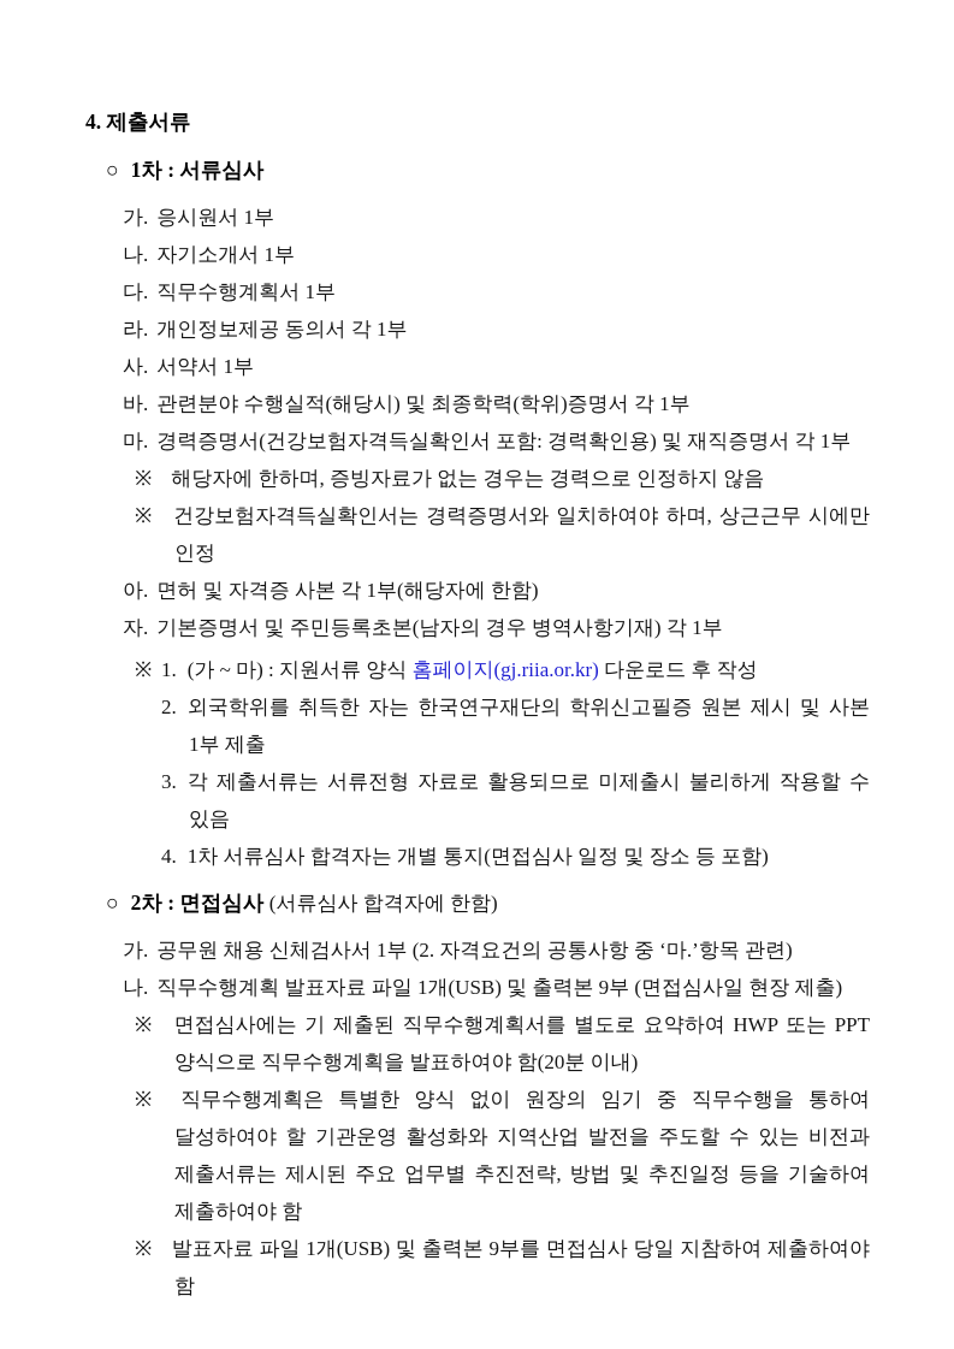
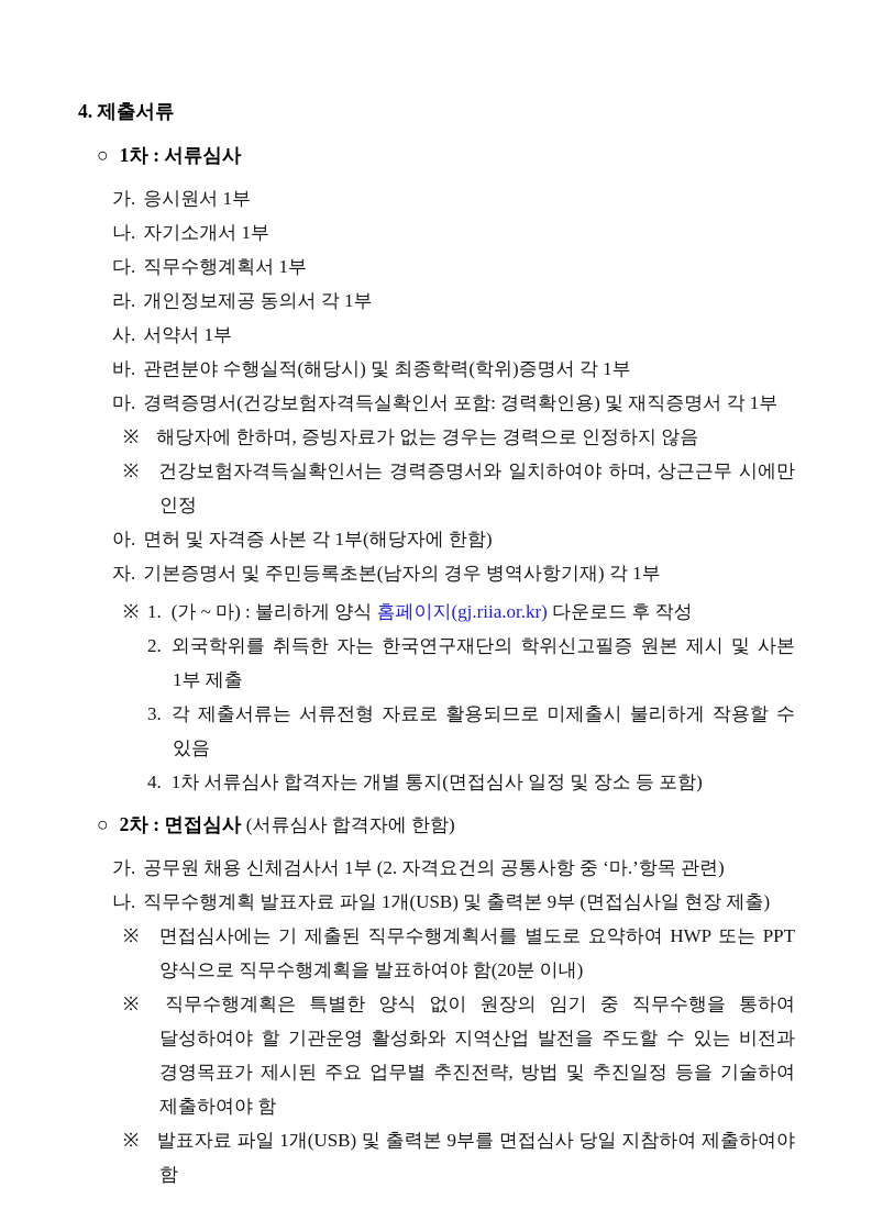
  4. 제출서류
  ○ 1차 : 서류심사
  가. 응시원서 1부
  나. 자기소개서 1부
  다. 직무수행계획서 1부
  라. 개인정보제공 동의서 각 1부
  사. 서약서 1부
  바. 관련분야 수행실적(해당시) 및 최종학력(학위)증명서 각 1부
  마. 경력증명서(건강보험자격득실확인서 포함: 경력확인용) 및 재직증명서 각 1부
  ※ 해당자에 한하며, 증빙자료가 없는 경우는 경력으로 인정하지 않음
  ※ 건강보험자격득실확인서는 경력증명서와 일치하여야 하며, 상근근무 시에만 인정
  아. 면허 및 자격증 사본 각 1부(해당자에 한함)
  자. 기본증명서 및 주민등록초본(남자의 경우 병역사항기재) 각 1부
  ※
- 1. (가 ~ 마) : 지원서류 양식 홈페이지(gj.riia.or.kr) 다운로드 후 작성
+ 1. (가 ~ 마) : 불리하게 양식 홈페이지(gj.riia.or.kr) 다운로드 후 작성
  2. 외국학위를 취득한 자는 한국연구재단의 학위신고필증 원본 제시 및 사본 1부 제출
  3. 각 제출서류는 서류전형 자료로 활용되므로 미제출시 불리하게 작용할 수 있음
  4. 1차 서류심사 합격자는 개별 통지(면접심사 일정 및 장소 등 포함)
  ○ 2차 : 면접심사 (서류심사 합격자에 한함)
  가. 공무원 채용 신체검사서 1부 (2. 자격요건의 공통사항 중 ‘마.’항목 관련)
  나. 직무수행계획 발표자료 파일 1개(USB) 및 출력본 9부 (면접심사일 현장 제출)
  ※ 면접심사에는 기 제출된 직무수행계획서를 별도로 요약하여 HWP 또는 PPT 양식으로 직무수행계획을 발표하여야 함(20분 이내)
- ※ 직무수행계획은 특별한 양식 없이 원장의 임기 중 직무수행을 통하여 달성하여야 할 기관운영 활성화와 지역산업 발전을 주도할 수 있는 비전과 제출서류는 제시된 주요 업무별 추진전략, 방법 및 추진일정 등을 기술하여 제출하여야 함
+ ※ 직무수행계획은 특별한 양식 없이 원장의 임기 중 직무수행을 통하여 달성하여야 할 기관운영 활성화와 지역산업 발전을 주도할 수 있는 비전과 경영목표가 제시된 주요 업무별 추진전략, 방법 및 추진일정 등을 기술하여 제출하여야 함
  ※ 발표자료 파일 1개(USB) 및 출력본 9부를 면접심사 당일 지참하여 제출하여야 함
